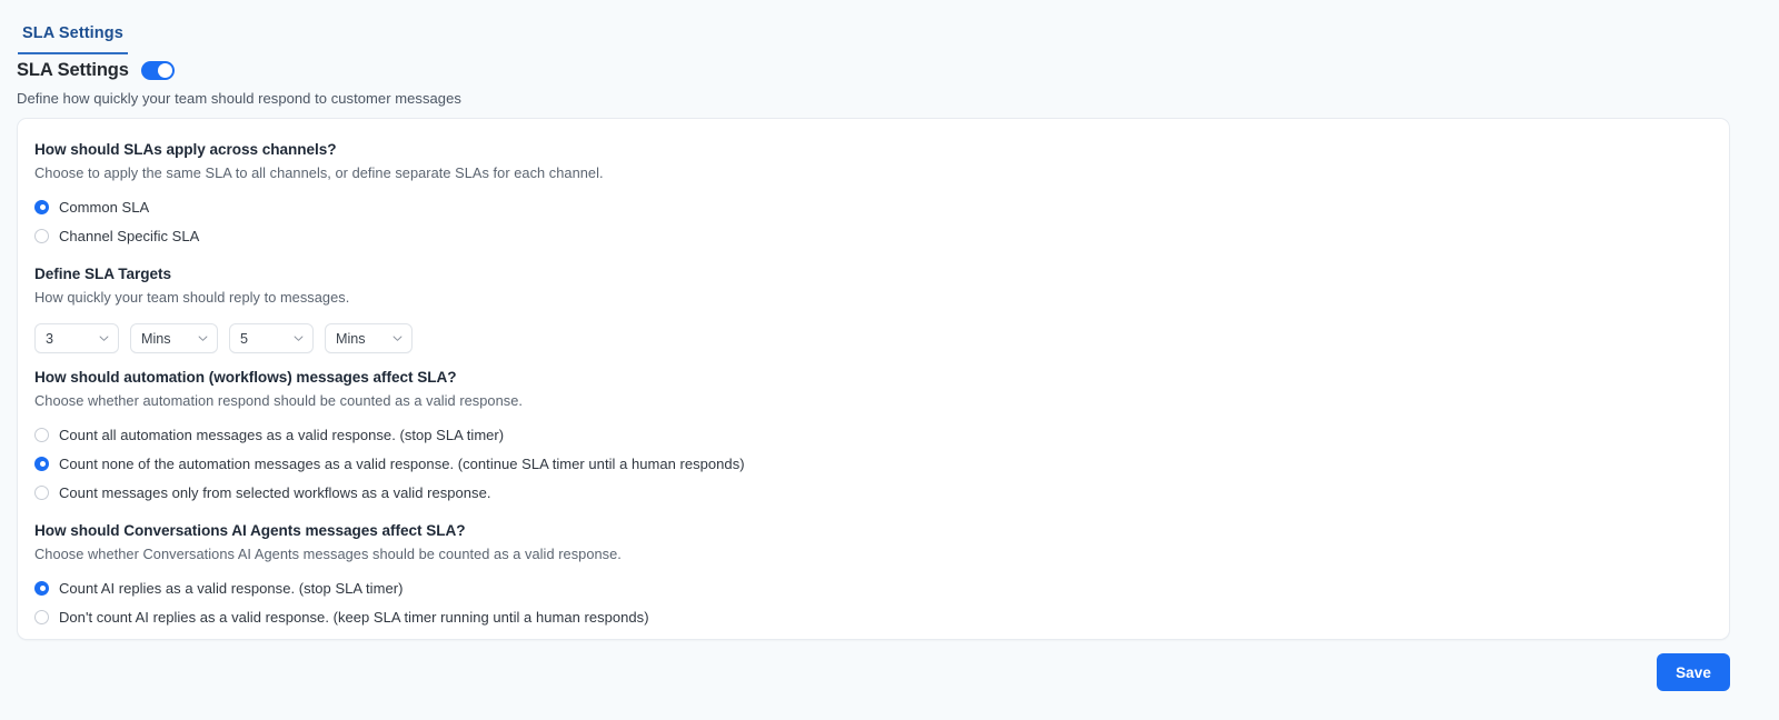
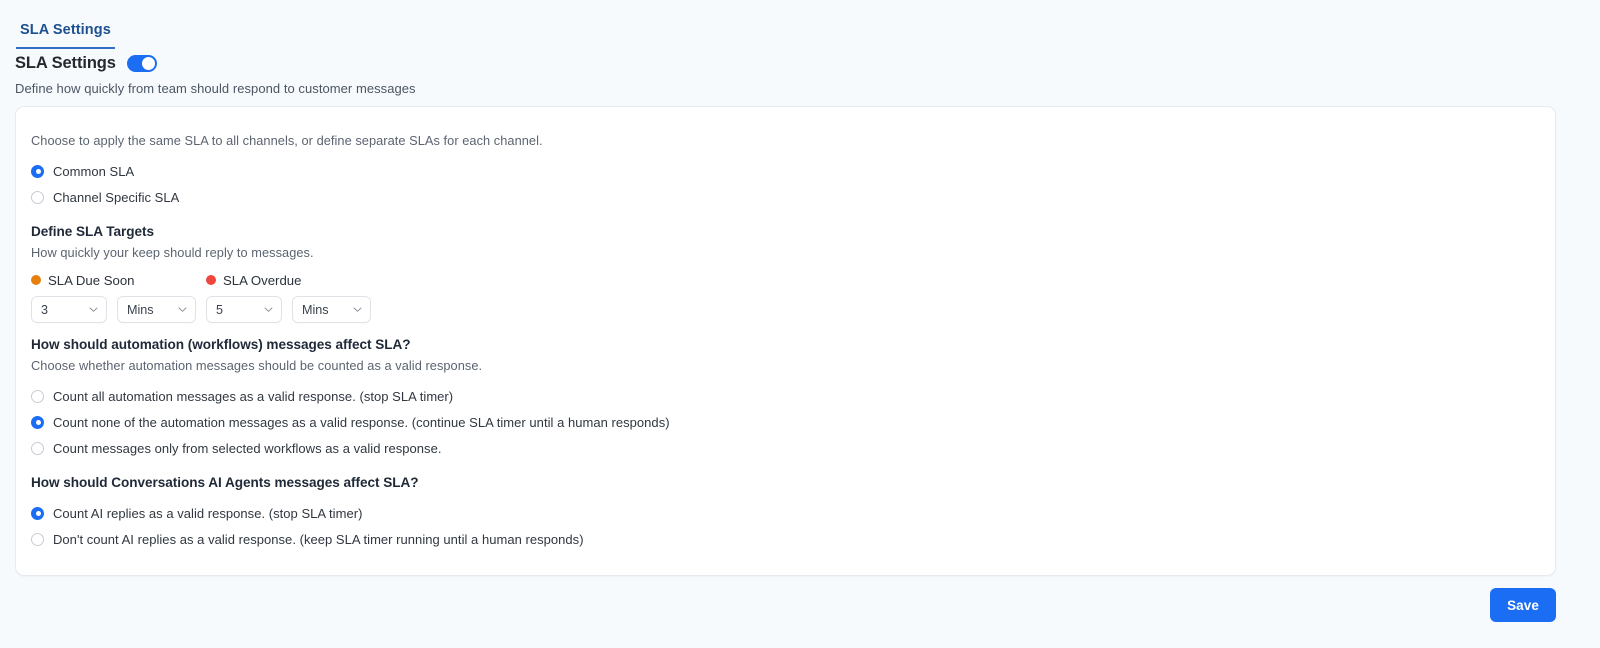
  SLA Settings
  SLA Settings
- Define how quickly your team should respond to customer messages
+ Define how quickly from team should respond to customer messages
- How should SLAs apply across channels?
  Choose to apply the same SLA to all channels, or define separate SLAs for each channel.
  Common SLA
  Channel Specific SLA
  Define SLA Targets
- How quickly your team should reply to messages.
+ How quickly your keep should reply to messages.
+ SLA Due Soon
+ SLA Overdue
  3
  Mins
  5
  Mins
  How should automation (workflows) messages affect SLA?
- Choose whether automation respond should be counted as a valid response.
+ Choose whether automation messages should be counted as a valid response.
  Count all automation messages as a valid response. (stop SLA timer)
  Count none of the automation messages as a valid response. (continue SLA timer until a human responds)
  Count messages only from selected workflows as a valid response.
  How should Conversations AI Agents messages affect SLA?
- Choose whether Conversations AI Agents messages should be counted as a valid response.
  Count AI replies as a valid response. (stop SLA timer)
  Don't count AI replies as a valid response. (keep SLA timer running until a human responds)
  Save
